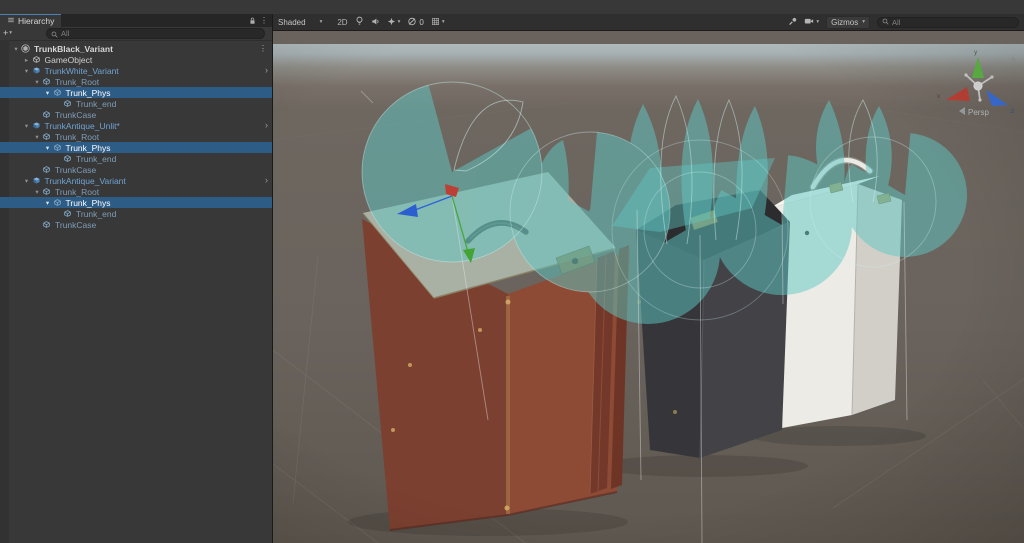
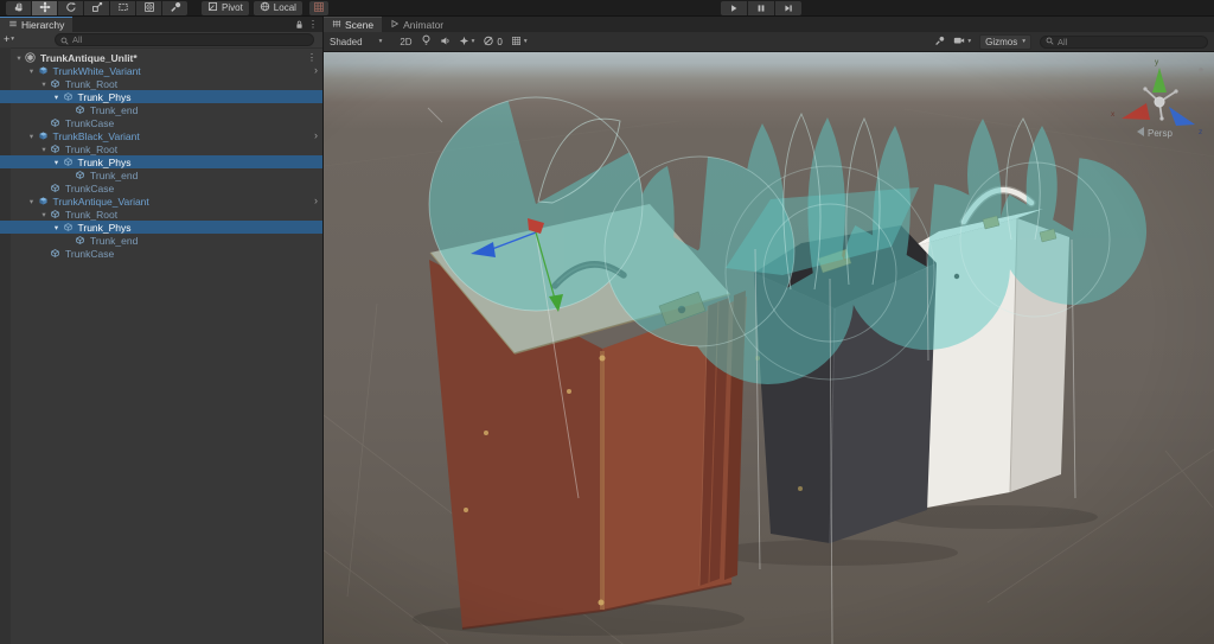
+ Pivot
+ Local
  Hierarchy
  ⋮
  +
  All
- TrunkBlack_Variant
+ TrunkAntique_Unlit*
  ⋮
- GameObject
  TrunkWhite_Variant
  ›
  Trunk_Root
  Trunk_Phys
  Trunk_end
  TrunkCase
- TrunkAntique_Unlit*
+ TrunkBlack_Variant
  ›
  Trunk_Root
  Trunk_Phys
  Trunk_end
  TrunkCase
  TrunkAntique_Variant
  ›
  Trunk_Root
  Trunk_Phys
  Trunk_end
  TrunkCase
+ Scene
+ Animator
  Shaded
  2D
  0
  Gizmos
  All
